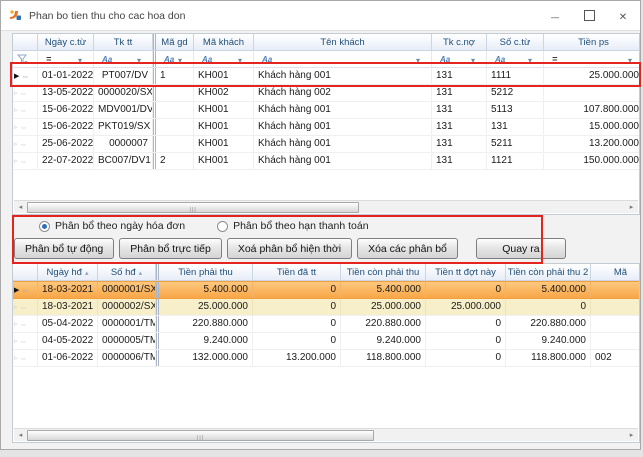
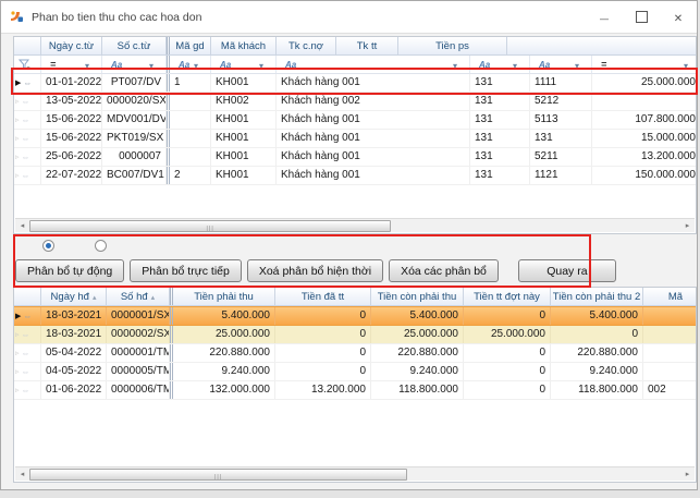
  Phan bo tien thu cho cac hoa don
  Ngày c.từ
- Tk tt
+ Số c.từ
  Mã gd
  Mã khách
- Tên khách
  Tk c.nợ
- Số c.từ
+ Tk tt
  Tiền ps
  =
  Aa
  Aa
  Aa
  Aa
  Aa
  Aa
  =
  01-01-2022
  PT007/DV
  1
  KH001
  Khách hàng 001
  131
  1111
  25.000.000
  13-05-2022
  0000020/SX
  KH002
  Khách hàng 002
  131
  5212
  15-06-2022
  MDV001/DV
  KH001
  Khách hàng 001
  131
  5113
  107.800.000
  15-06-2022
  PKT019/SX
  KH001
  Khách hàng 001
  131
  131
  15.000.000
  25-06-2022
  0000007
  KH001
  Khách hàng 001
  131
  5211
  13.200.000
  22-07-2022
  BC007/DV1
  2
  KH001
  Khách hàng 001
  131
  1121
  150.000.000
- Phân bổ theo ngày hóa đơn
- Phân bổ theo hạn thanh toán
  Phân bổ tự động
  Phân bổ trực tiếp
  Xoá phân bổ hiện thời
  Xóa các phân bổ
  Quay ra
  Ngày hđ
  Số hđ
  Tiền phải thu
  Tiền đã tt
  Tiền còn phải thu
  Tiền tt đợt này
  Tiền còn phải thu 2
  Mã
  18-03-2021
  0000001/SX
  5.400.000
  0
  5.400.000
  0
  5.400.000
  18-03-2021
  0000002/SX
  25.000.000
  0
  25.000.000
  25.000.000
  0
  05-04-2022
  0000001/TM
  220.880.000
  0
  220.880.000
  0
  220.880.000
  04-05-2022
  0000005/TM
  9.240.000
  0
  9.240.000
  0
  9.240.000
  01-06-2022
  0000006/TM
  132.000.000
  13.200.000
  118.800.000
  0
  118.800.000
  002
